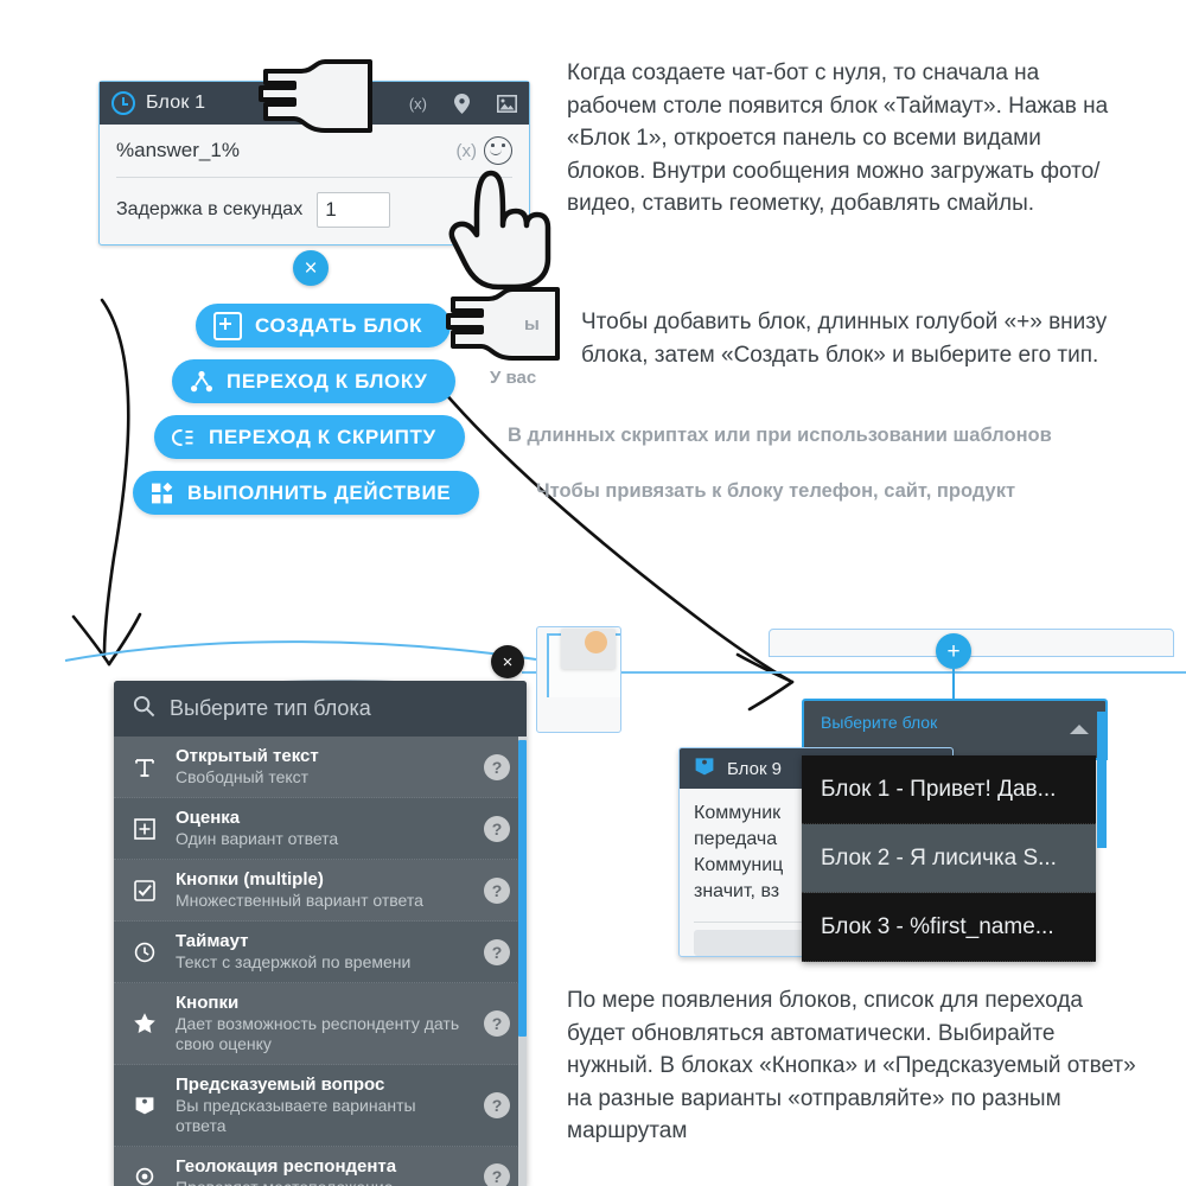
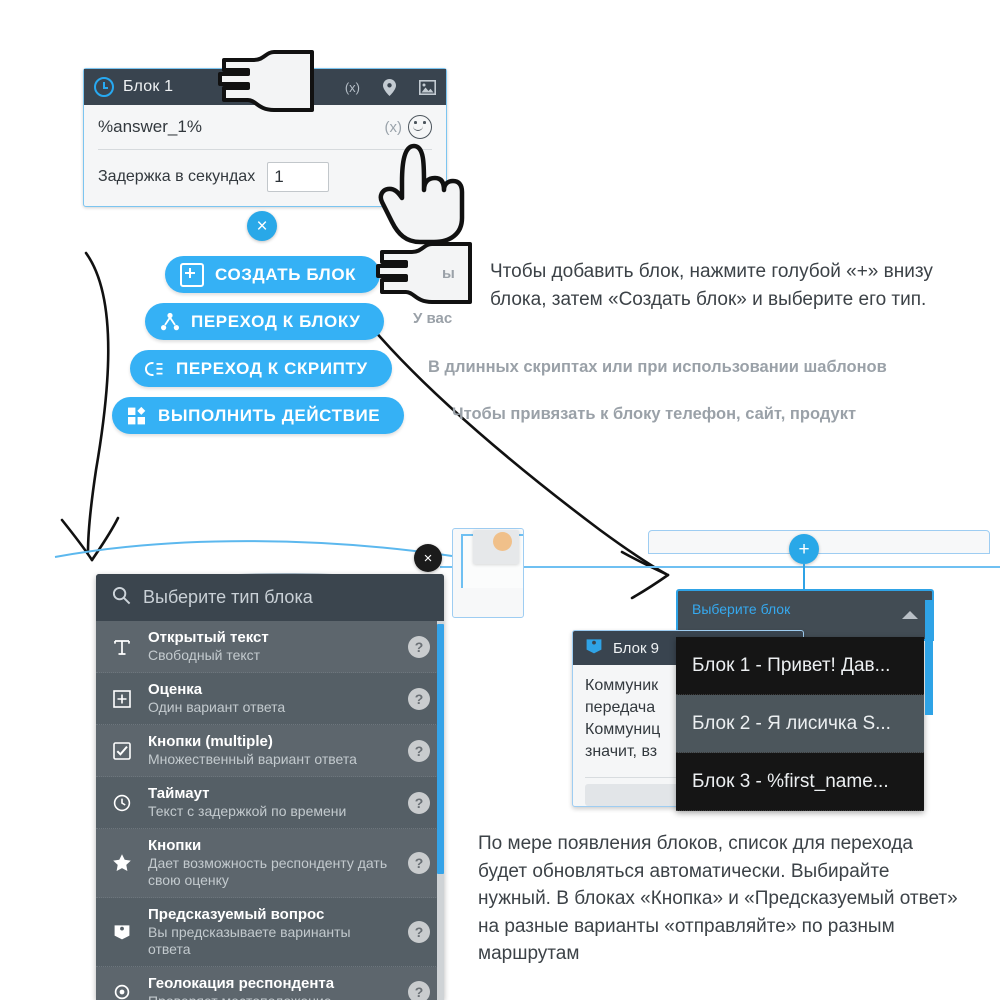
  Блок 1
  (x)
  %answer_1%
  (x)
  Задержка в секундах
  1
  ×
  СОЗДАТЬ БЛОК
  ПЕРЕХОД К БЛОКУ
  ПЕРЕХОД К СКРИПТУ
  ВЫПОЛНИТЬ ДЕЙСТВИЕ
- Когда создаете чат-бот с нуля, то сначала на рабочем столе появится блок «Таймаут». Нажав на «Блок 1», откроется панель со всеми видами блоков. Внутри сообщения можно загружать фото/видео, ставить геометку, добавлять смайлы.
- Чтобы добавить блок, длинных голубой «+» внизу блока, затем «Создать блок» и выберите его тип.
+ Чтобы добавить блок, нажмите голубой «+» внизу блока, затем «Создать блок» и выберите его тип.
  ы
  У вас
  В длинных скриптах или при использовании шаблонов
  Чтобы привязать к блоку телефон, сайт, продукт
  По мере появления блоков, список для перехода будет обновляться автоматически. Выбирайте нужный. В блоках «Кнопка» и «Предсказуемый ответ» на разные варианты «отправляйте» по разным маршрутам
  ×
  Выберите тип блока
  Открытый текст
  Свободный текст
  ?
  Оценка
  Один вариант ответа
  ?
  Кнопки (multiple)
  Множественный вариант ответа
  ?
  Таймаут
  Текст с задержкой по времени
  ?
  Кнопки
  Дает возможность респонденту дать свою оценку
  ?
  Предсказуемый вопрос
  Вы предсказываете варинанты ответа
  ?
  Геолокация респондента
  ?
  +
  Выберите блок
  Блок 9
  Коммуник
  передача
  Коммуниц
  значит, вз
  Блок 1 - Привет! Дав...
  Блок 2 - Я лисичка S...
  Блок 3 - %first_name...
